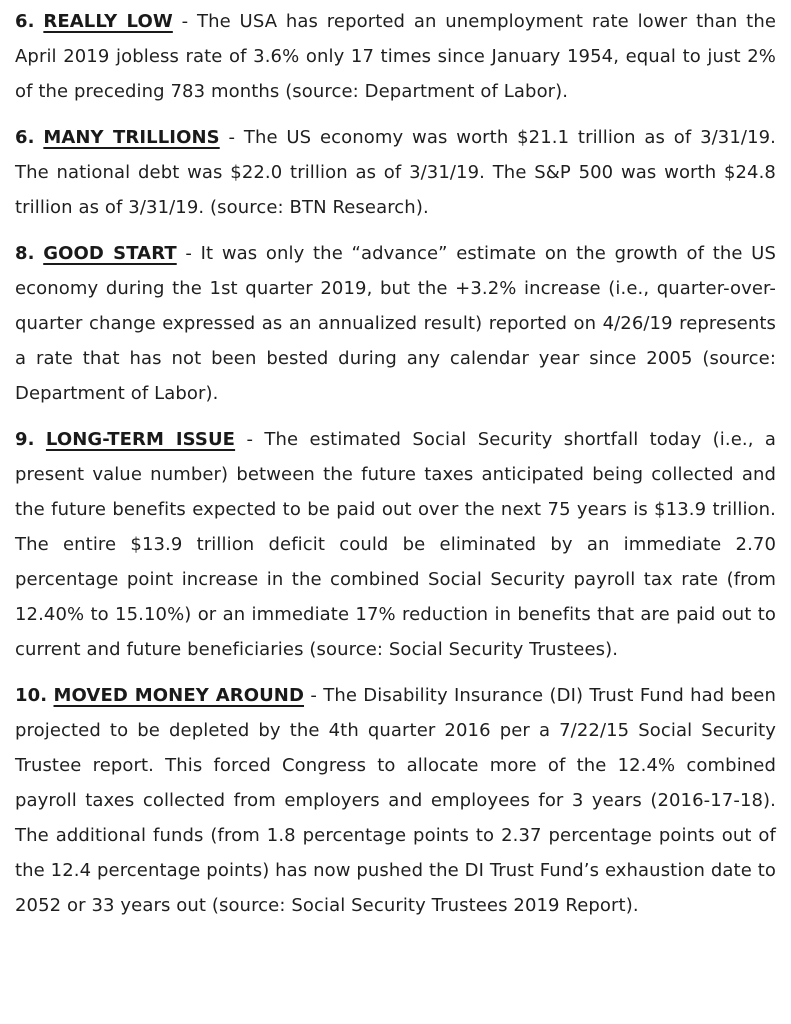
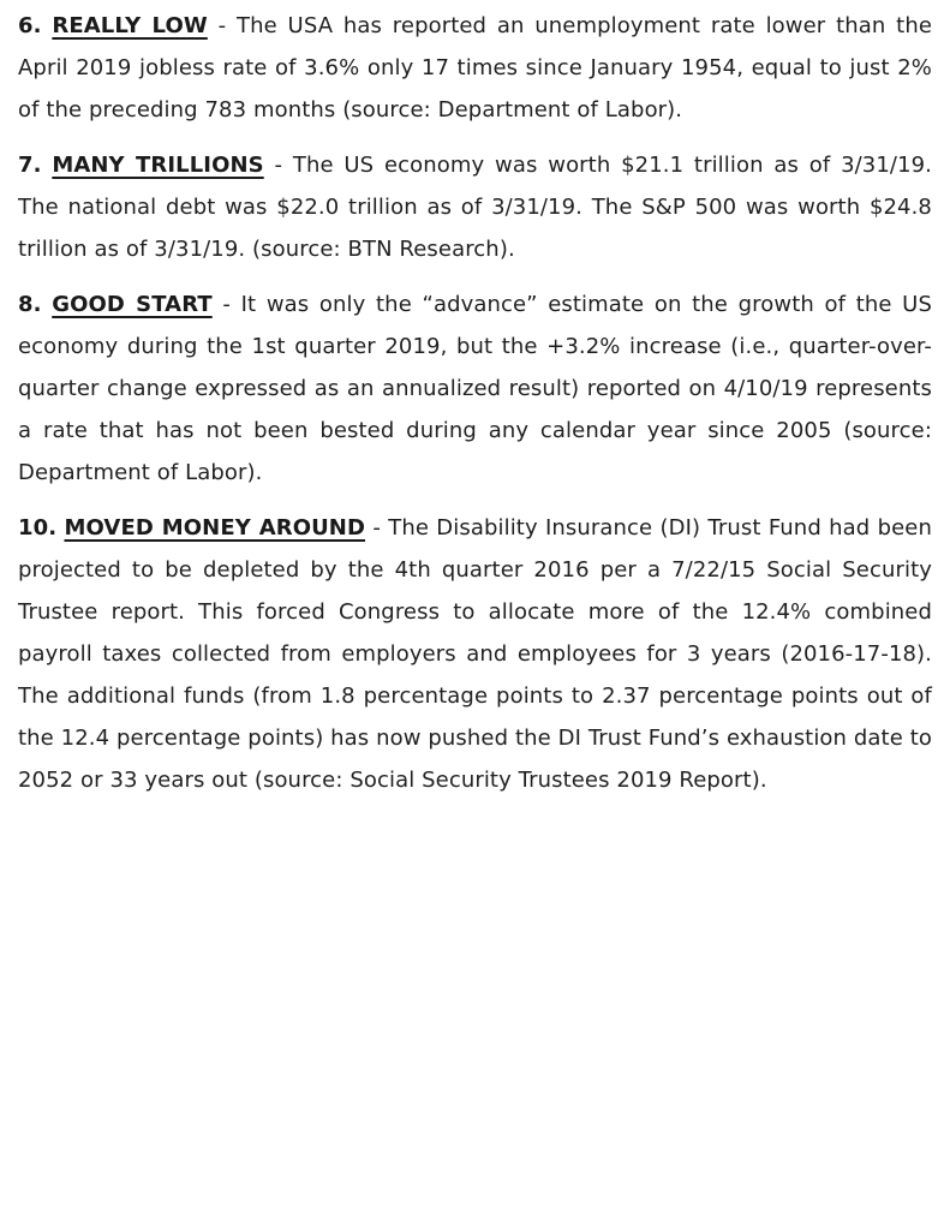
  6. REALLY LOW - The USA has reported an unemployment rate lower than the April 2019 jobless rate of 3.6% only 17 times since January 1954, equal to just 2% of the preceding 783 months (source: Department of Labor).
- 6. MANY TRILLIONS - The US economy was worth $21.1 trillion as of 3/31/19. The national debt was $22.0 trillion as of 3/31/19. The S&P 500 was worth $24.8 trillion as of 3/31/19. (source: BTN Research).
+ 7. MANY TRILLIONS - The US economy was worth $21.1 trillion as of 3/31/19. The national debt was $22.0 trillion as of 3/31/19. The S&P 500 was worth $24.8 trillion as of 3/31/19. (source: BTN Research).
- 8. GOOD START - It was only the “advance” estimate on the growth of the US economy during the 1st quarter 2019, but the +3.2% increase (i.e., quarter-over-quarter change expressed as an annualized result) reported on 4/26/19 represents a rate that has not been bested during any calendar year since 2005 (source: Department of Labor).
+ 8. GOOD START - It was only the “advance” estimate on the growth of the US economy during the 1st quarter 2019, but the +3.2% increase (i.e., quarter-over-quarter change expressed as an annualized result) reported on 4/10/19 represents a rate that has not been bested during any calendar year since 2005 (source: Department of Labor).
- 9. LONG-TERM ISSUE - The estimated Social Security shortfall today (i.e., a present value number) between the future taxes anticipated being collected and the future benefits expected to be paid out over the next 75 years is $13.9 trillion. The entire $13.9 trillion deficit could be eliminated by an immediate 2.70 percentage point increase in the combined Social Security payroll tax rate (from 12.40% to 15.10%) or an immediate 17% reduction in benefits that are paid out to current and future beneficiaries (source: Social Security Trustees).
  10. MOVED MONEY AROUND - The Disability Insurance (DI) Trust Fund had been projected to be depleted by the 4th quarter 2016 per a 7/22/15 Social Security Trustee report. This forced Congress to allocate more of the 12.4% combined payroll taxes collected from employers and employees for 3 years (2016-17-18). The additional funds (from 1.8 percentage points to 2.37 percentage points out of the 12.4 percentage points) has now pushed the DI Trust Fund’s exhaustion date to 2052 or 33 years out (source: Social Security Trustees 2019 Report).
